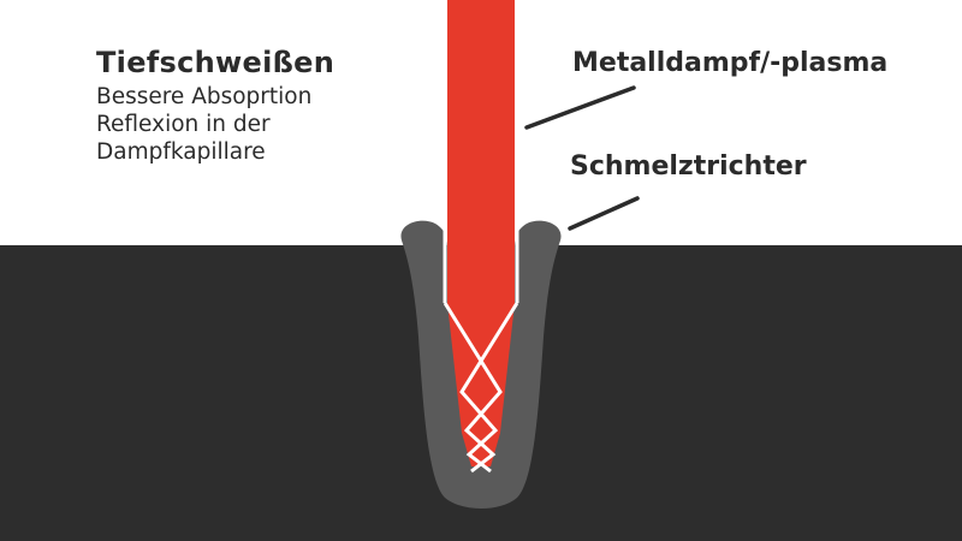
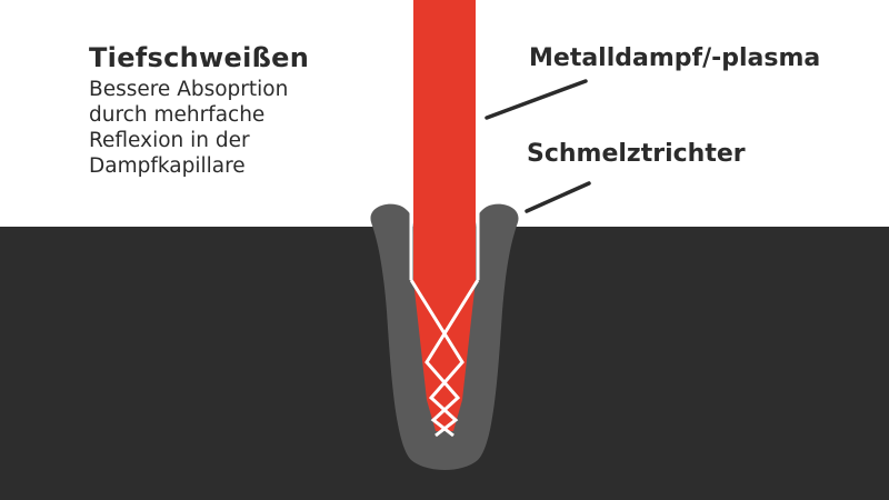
  Tiefschweißen
  Bessere Absoprtion
+ durch mehrfache
  Reflexion in der
  Dampfkapillare
  Metalldampf/-plasma
  Schmelztrichter
